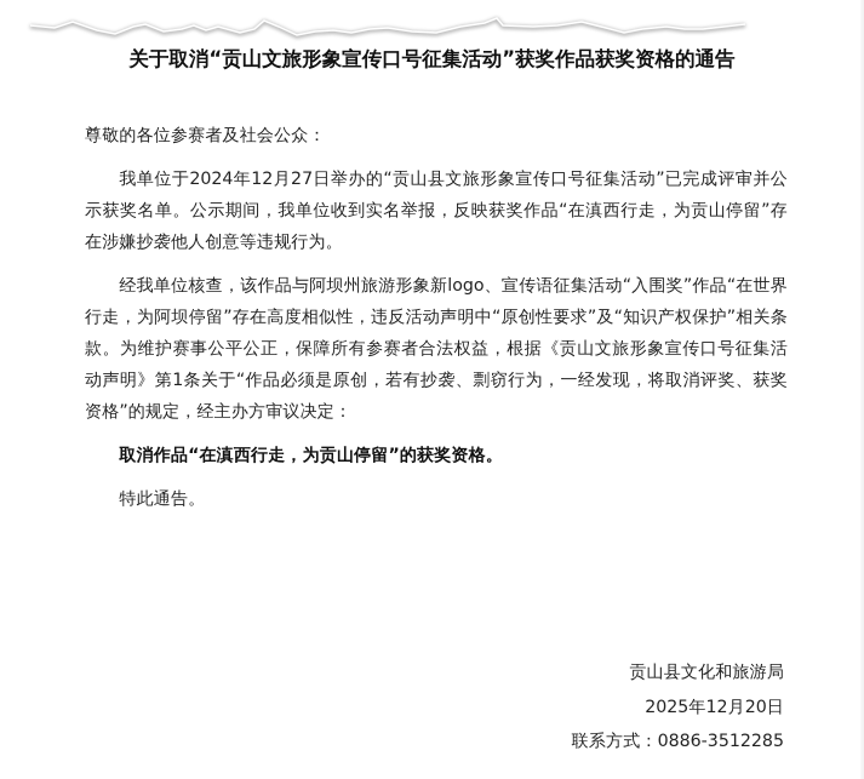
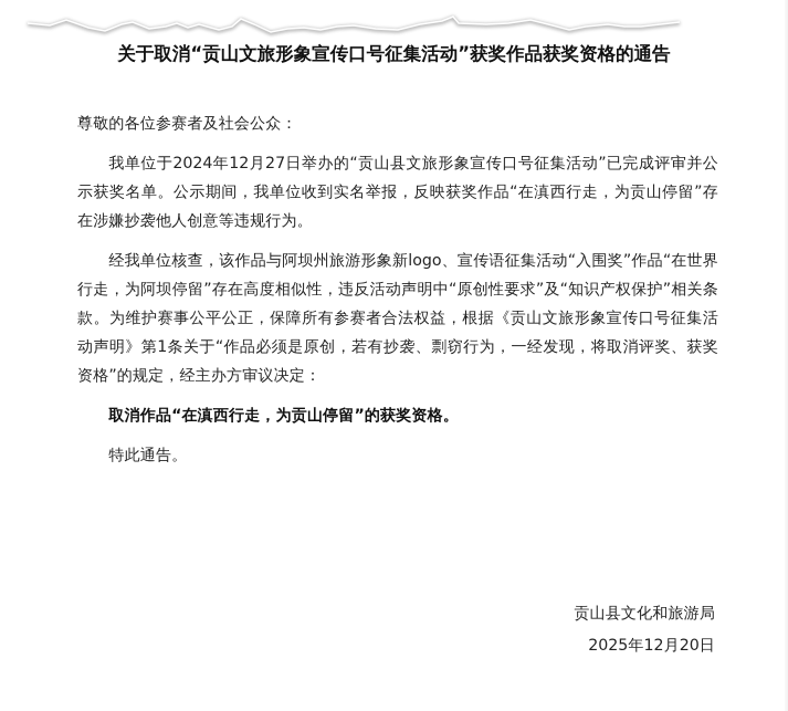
  关于取消“贡山文旅形象宣传口号征集活动”获奖作品获奖资格的通告
  尊敬的各位参赛者及社会公众：
  我单位于2024年12月27日举办的“贡山县文旅形象宣传口号征集活动”已完成评审并公示获奖名单。公示期间，我单位收到实名举报，反映获奖作品“在滇西行走，为贡山停留”存在涉嫌抄袭他人创意等违规行为。
  经我单位核查，该作品与阿坝州旅游形象新logo、宣传语征集活动“入围奖”作品“在世界行走，为阿坝停留”存在高度相似性，违反活动声明中“原创性要求”及“知识产权保护”相关条款。为维护赛事公平公正，保障所有参赛者合法权益，根据《贡山文旅形象宣传口号征集活动声明》第1条关于“作品必须是原创，若有抄袭、剽窃行为，一经发现，将取消评奖、获奖资格”的规定，经主办方审议决定：
  取消作品“在滇西行走，为贡山停留”的获奖资格。
  特此通告。
  贡山县文化和旅游局
  2025年12月20日
- 联系方式：0886-3512285
